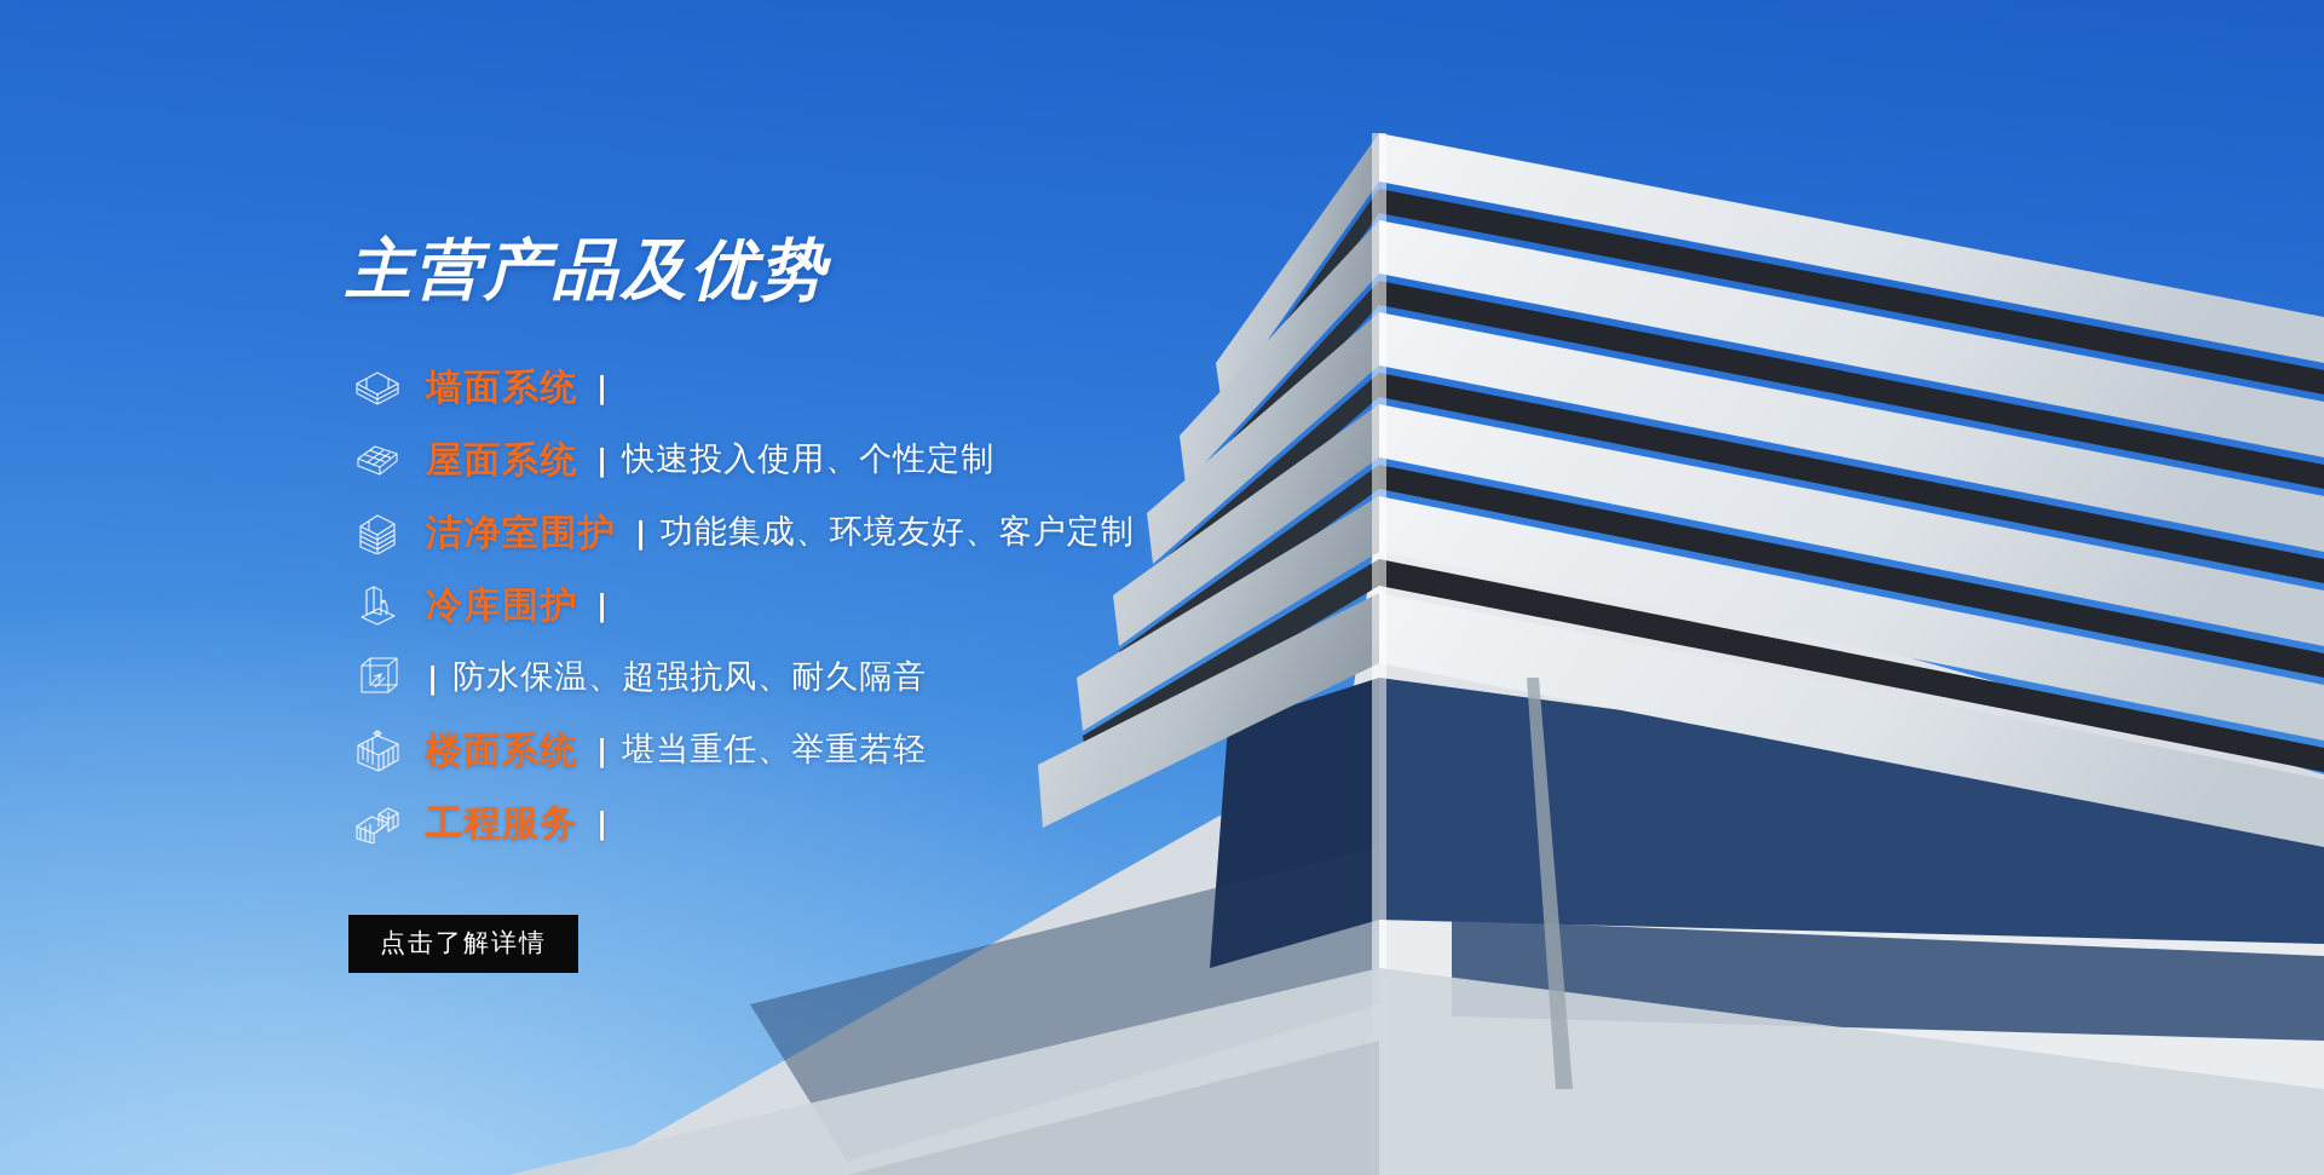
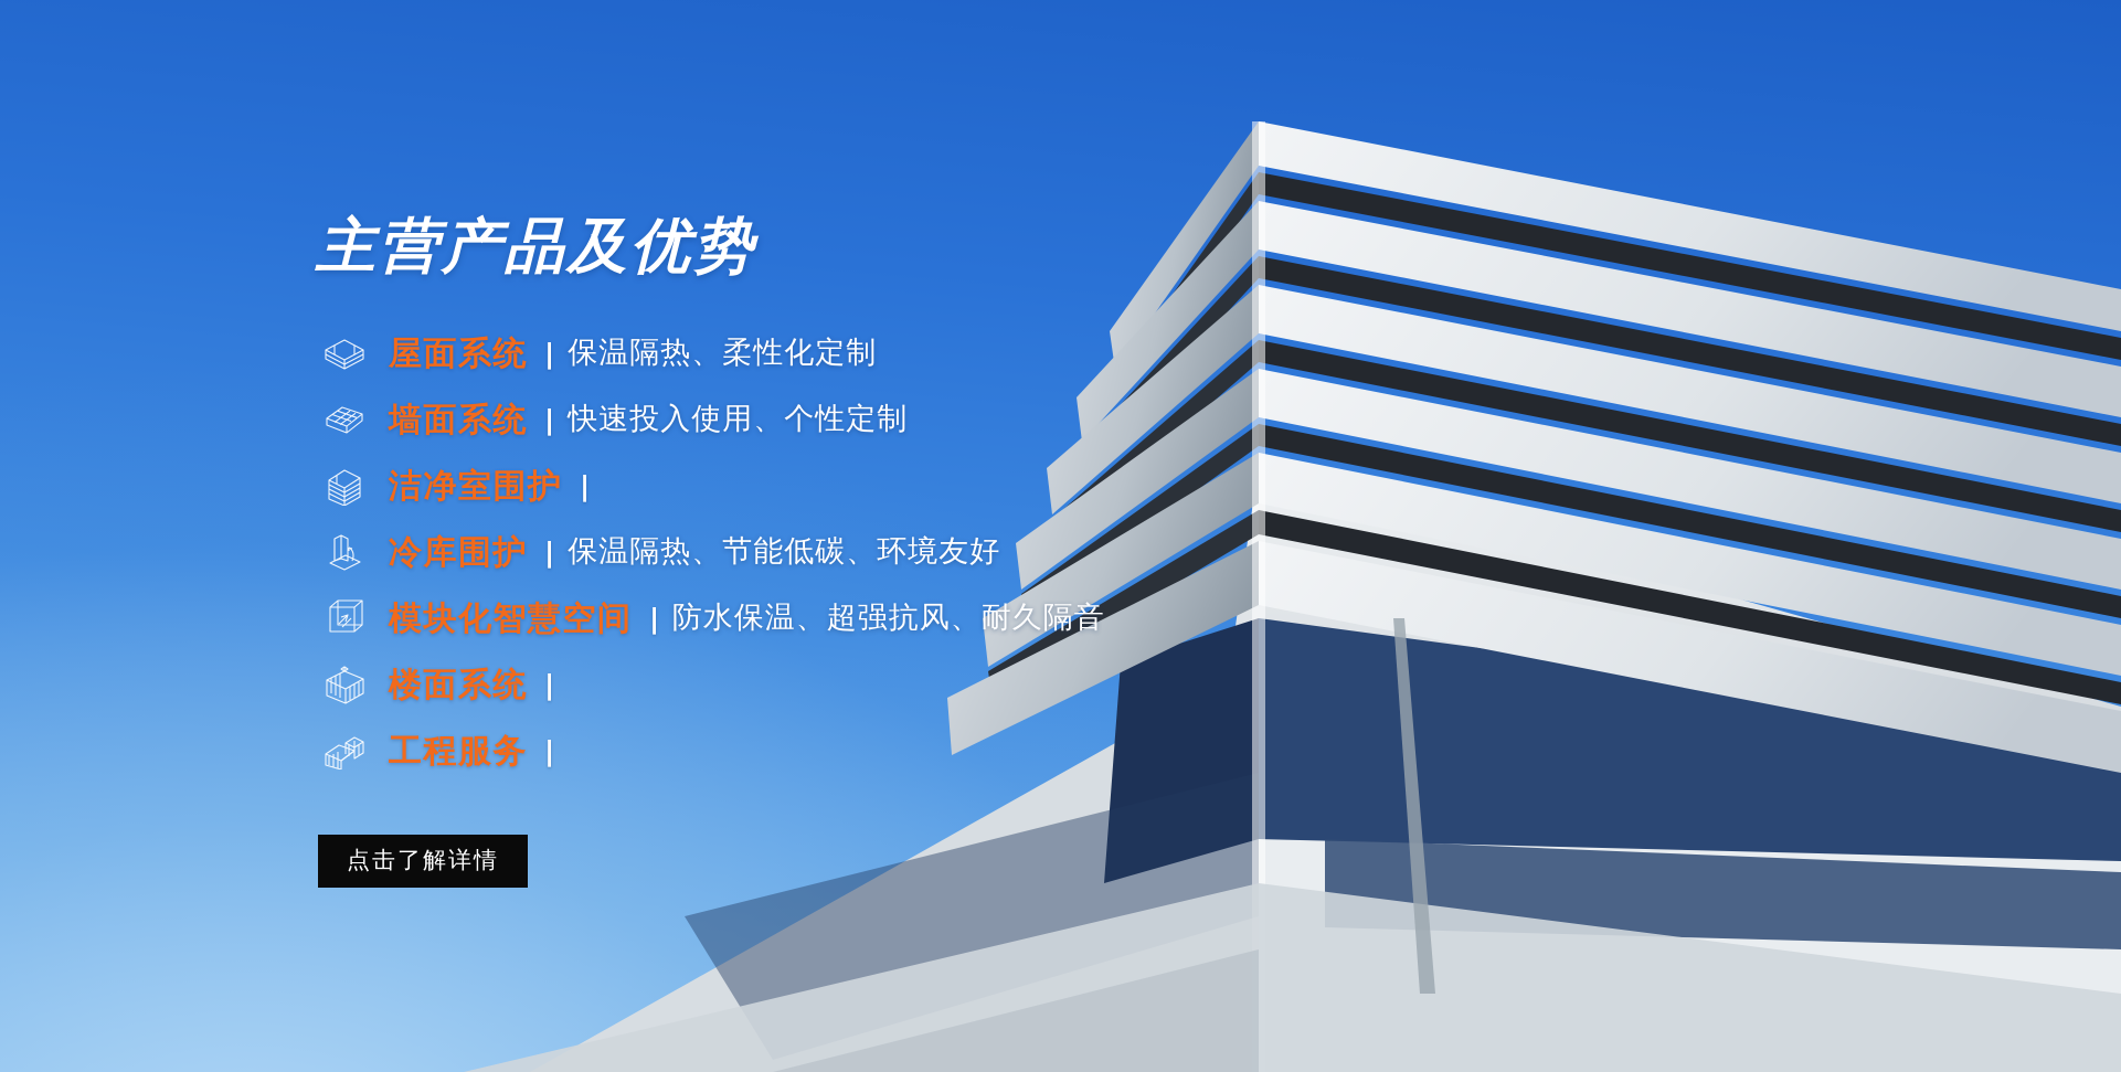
  主营产品及优势
- 墙面系统
+ 屋面系统
  |
+ 保温隔热、柔性化定制
- 屋面系统
+ 墙面系统
  |
  快速投入使用、个性定制
  洁净室围护
  |
- 功能集成、环境友好、客户定制
  冷库围护
  |
+ 保温隔热、节能低碳、环境友好
+ 模块化智慧空间
  |
  防水保温、超强抗风、耐久隔音
  楼面系统
  |
- 堪当重任、举重若轻
  工程服务
  |
  点击了解详情
